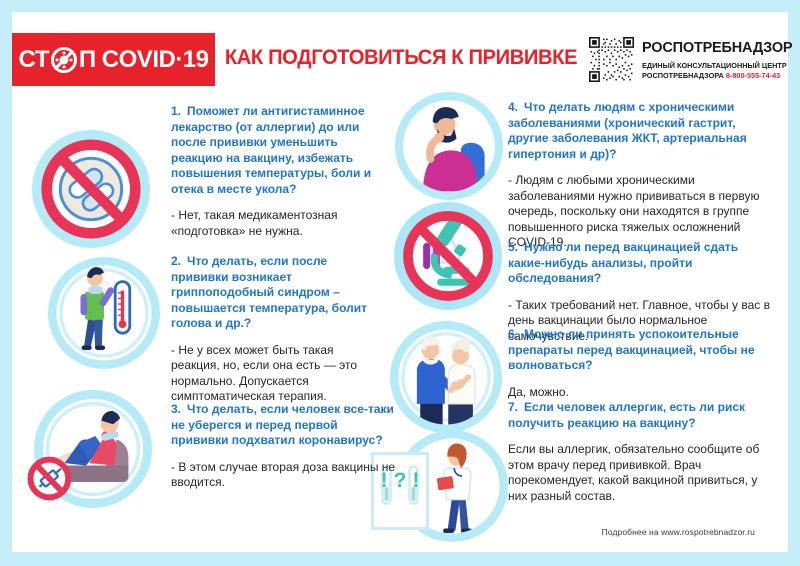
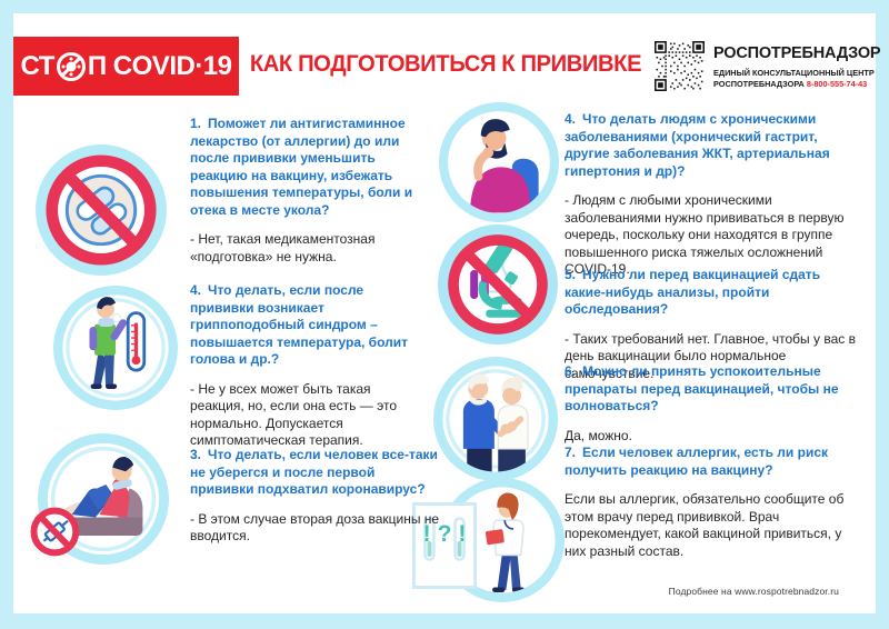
  СТ
  П COVID·19
  КАК ПОДГОТОВИТЬСЯ К ПРИВИВКЕ
  РОСПОТРЕБНАДЗОР
  ЕДИНЫЙ КОНСУЛЬТАЦИОННЫЙ ЦЕНТР
  РОСПОТРЕБНАДЗОРА 8-800-555-74-43
  !?!
  1. Поможет ли антигистаминное лекарство (от аллергии) до или после прививки уменьшить реакцию на вакцину, избежать повышения температуры, боли и отека в месте укола?
  - Нет, такая медикаментозная «подготовка» не нужна.
- 2. Что делать, если после прививки возникает гриппоподобный синдром – повышается температура, болит голова и др.?
+ 4. Что делать, если после прививки возникает гриппоподобный синдром – повышается температура, болит голова и др.?
  - Не у всех может быть такая реакция, но, если она есть — это нормально. Допускается симптоматическая терапия.
- 3. Что делать, если человек все-таки не уберегся и перед первой прививки подхватил коронавирус?
+ 3. Что делать, если человек все-таки не уберегся и после первой прививки подхватил коронавирус?
  - В этом случае вторая доза вакцины не вводится.
  4. Что делать людям с хроническими заболеваниями (хронический гастрит, другие заболевания ЖКТ, артериальная гипертония и др)?
  - Людям с любыми хроническими заболеваниями нужно прививаться в первую очередь, поскольку они находятся в группе повышенного риска тяжелых осложнений COVID-19.
  5. Нужно ли перед вакцинацией сдать какие-нибудь анализы, пройти обследования?
  - Таких требований нет. Главное, чтобы у вас в день вакцинации было нормальное самочувствие.
  6. Можно ли принять успокоительные препараты перед вакцинацией, чтобы не волноваться?
  Да, можно.
  7. Если человек аллергик, есть ли риск получить реакцию на вакцину?
  Если вы аллергик, обязательно сообщите об этом врачу перед прививкой. Врач порекомендует, какой вакциной привиться, у них разный состав.
  Подробнее на www.rospotrebnadzor.ru
